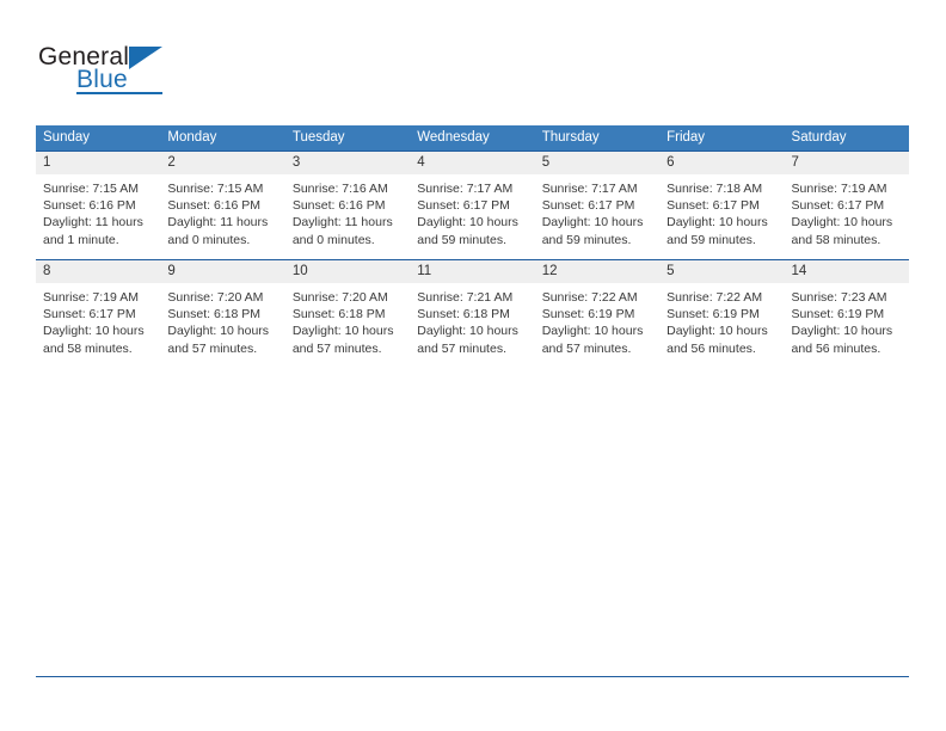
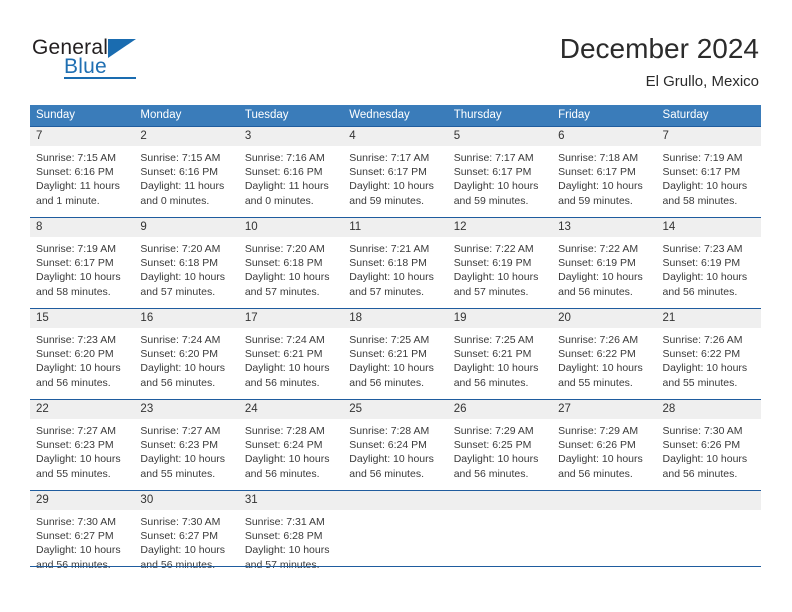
  General
  Blue
+ December 2024
+ El Grullo, Mexico
  Sunday	Monday	Tuesday	Wednesday	Thursday	Friday	Saturday
- 1Sunrise: 7:15 AMSunset: 6:16 PMDaylight: 11 hoursand 1 minute.	2Sunrise: 7:15 AMSunset: 6:16 PMDaylight: 11 hoursand 0 minutes.	3Sunrise: 7:16 AMSunset: 6:16 PMDaylight: 11 hoursand 0 minutes.	4Sunrise: 7:17 AMSunset: 6:17 PMDaylight: 10 hoursand 59 minutes.	5Sunrise: 7:17 AMSunset: 6:17 PMDaylight: 10 hoursand 59 minutes.	6Sunrise: 7:18 AMSunset: 6:17 PMDaylight: 10 hoursand 59 minutes.	7Sunrise: 7:19 AMSunset: 6:17 PMDaylight: 10 hoursand 58 minutes.
+ 7Sunrise: 7:15 AMSunset: 6:16 PMDaylight: 11 hoursand 1 minute.	2Sunrise: 7:15 AMSunset: 6:16 PMDaylight: 11 hoursand 0 minutes.	3Sunrise: 7:16 AMSunset: 6:16 PMDaylight: 11 hoursand 0 minutes.	4Sunrise: 7:17 AMSunset: 6:17 PMDaylight: 10 hoursand 59 minutes.	5Sunrise: 7:17 AMSunset: 6:17 PMDaylight: 10 hoursand 59 minutes.	6Sunrise: 7:18 AMSunset: 6:17 PMDaylight: 10 hoursand 59 minutes.	7Sunrise: 7:19 AMSunset: 6:17 PMDaylight: 10 hoursand 58 minutes.
- 8Sunrise: 7:19 AMSunset: 6:17 PMDaylight: 10 hoursand 58 minutes.	9Sunrise: 7:20 AMSunset: 6:18 PMDaylight: 10 hoursand 57 minutes.	10Sunrise: 7:20 AMSunset: 6:18 PMDaylight: 10 hoursand 57 minutes.	11Sunrise: 7:21 AMSunset: 6:18 PMDaylight: 10 hoursand 57 minutes.	12Sunrise: 7:22 AMSunset: 6:19 PMDaylight: 10 hoursand 57 minutes.	5Sunrise: 7:22 AMSunset: 6:19 PMDaylight: 10 hoursand 56 minutes.	14Sunrise: 7:23 AMSunset: 6:19 PMDaylight: 10 hoursand 56 minutes.
+ 8Sunrise: 7:19 AMSunset: 6:17 PMDaylight: 10 hoursand 58 minutes.	9Sunrise: 7:20 AMSunset: 6:18 PMDaylight: 10 hoursand 57 minutes.	10Sunrise: 7:20 AMSunset: 6:18 PMDaylight: 10 hoursand 57 minutes.	11Sunrise: 7:21 AMSunset: 6:18 PMDaylight: 10 hoursand 57 minutes.	12Sunrise: 7:22 AMSunset: 6:19 PMDaylight: 10 hoursand 57 minutes.	13Sunrise: 7:22 AMSunset: 6:19 PMDaylight: 10 hoursand 56 minutes.	14Sunrise: 7:23 AMSunset: 6:19 PMDaylight: 10 hoursand 56 minutes.
+ 15Sunrise: 7:23 AMSunset: 6:20 PMDaylight: 10 hoursand 56 minutes.	16Sunrise: 7:24 AMSunset: 6:20 PMDaylight: 10 hoursand 56 minutes.	17Sunrise: 7:24 AMSunset: 6:21 PMDaylight: 10 hoursand 56 minutes.	18Sunrise: 7:25 AMSunset: 6:21 PMDaylight: 10 hoursand 56 minutes.	19Sunrise: 7:25 AMSunset: 6:21 PMDaylight: 10 hoursand 56 minutes.	20Sunrise: 7:26 AMSunset: 6:22 PMDaylight: 10 hoursand 55 minutes.	21Sunrise: 7:26 AMSunset: 6:22 PMDaylight: 10 hoursand 55 minutes.
+ 22Sunrise: 7:27 AMSunset: 6:23 PMDaylight: 10 hoursand 55 minutes.	23Sunrise: 7:27 AMSunset: 6:23 PMDaylight: 10 hoursand 55 minutes.	24Sunrise: 7:28 AMSunset: 6:24 PMDaylight: 10 hoursand 56 minutes.	25Sunrise: 7:28 AMSunset: 6:24 PMDaylight: 10 hoursand 56 minutes.	26Sunrise: 7:29 AMSunset: 6:25 PMDaylight: 10 hoursand 56 minutes.	27Sunrise: 7:29 AMSunset: 6:26 PMDaylight: 10 hoursand 56 minutes.	28Sunrise: 7:30 AMSunset: 6:26 PMDaylight: 10 hoursand 56 minutes.
+ 29Sunrise: 7:30 AMSunset: 6:27 PMDaylight: 10 hoursand 56 minutes.	30Sunrise: 7:30 AMSunset: 6:27 PMDaylight: 10 hoursand 56 minutes.	31Sunrise: 7:31 AMSunset: 6:28 PMDaylight: 10 hoursand 57 minutes.
